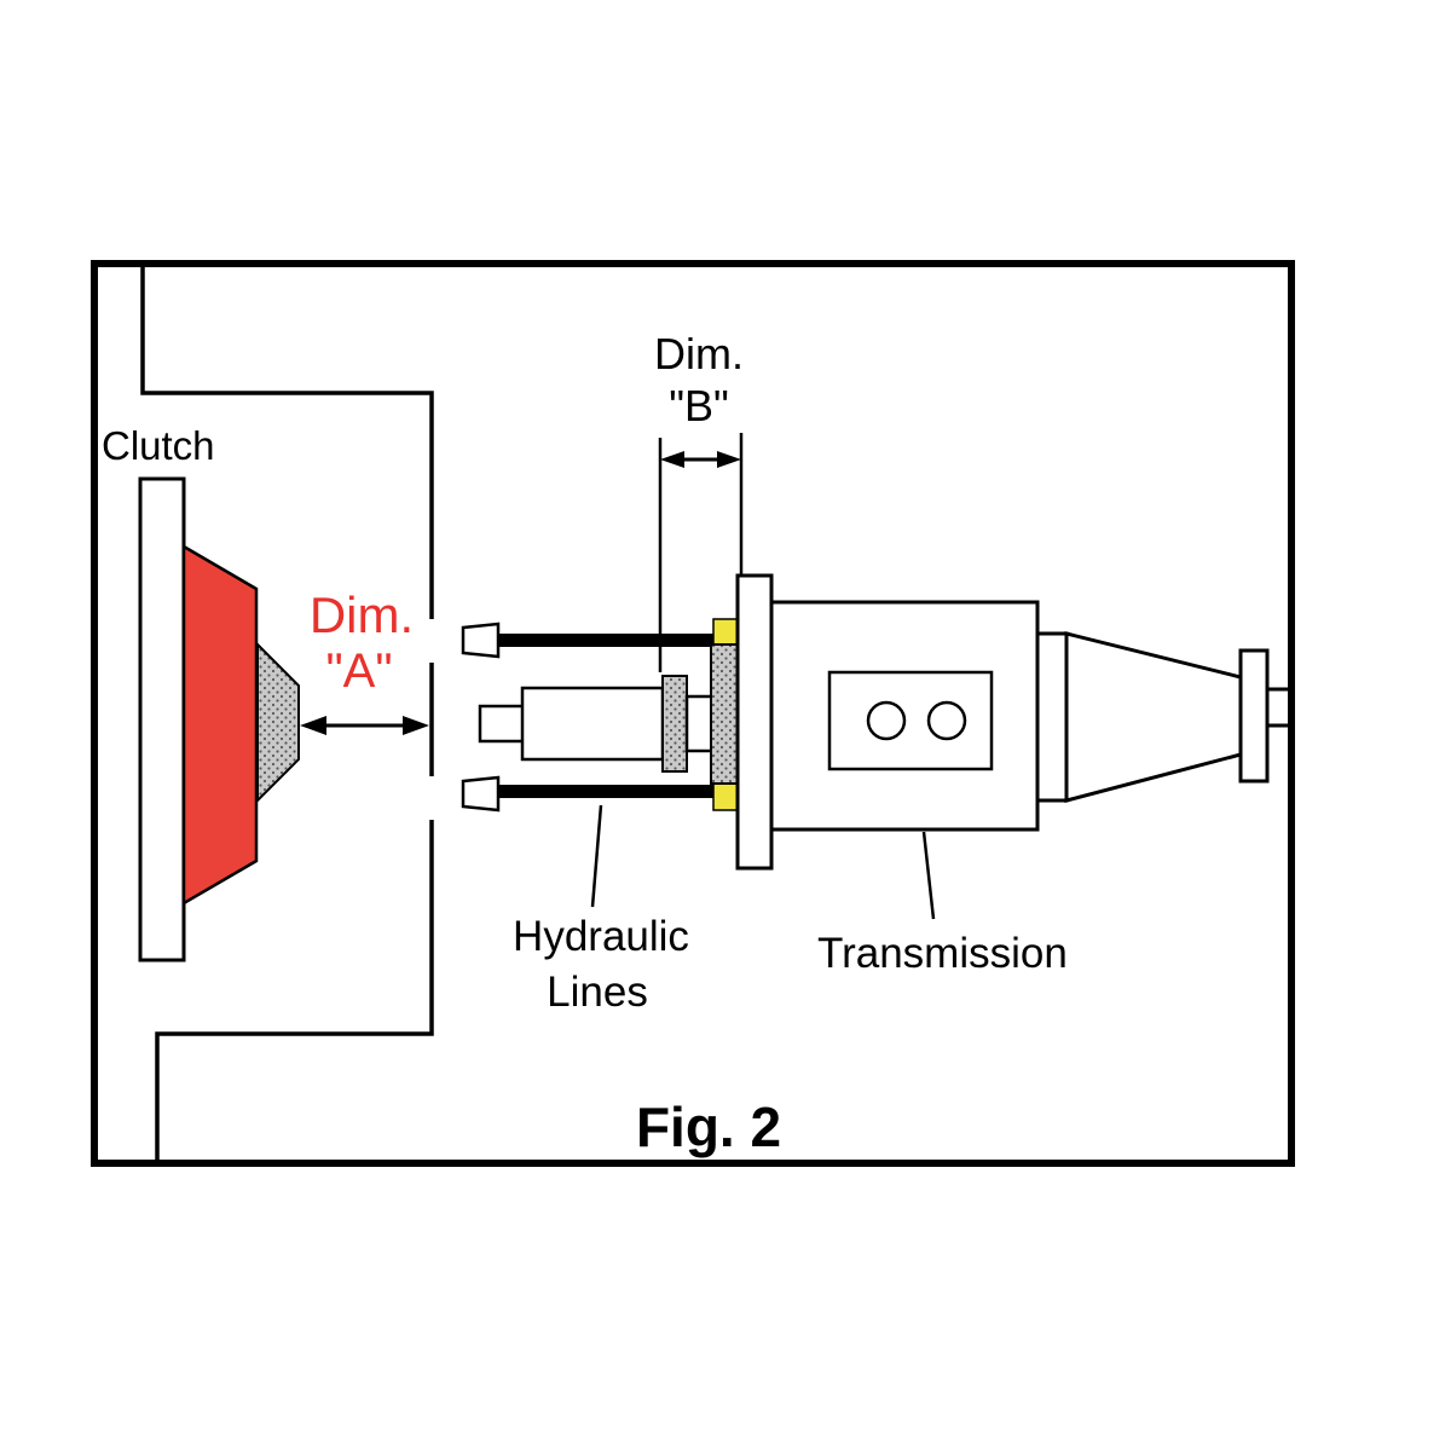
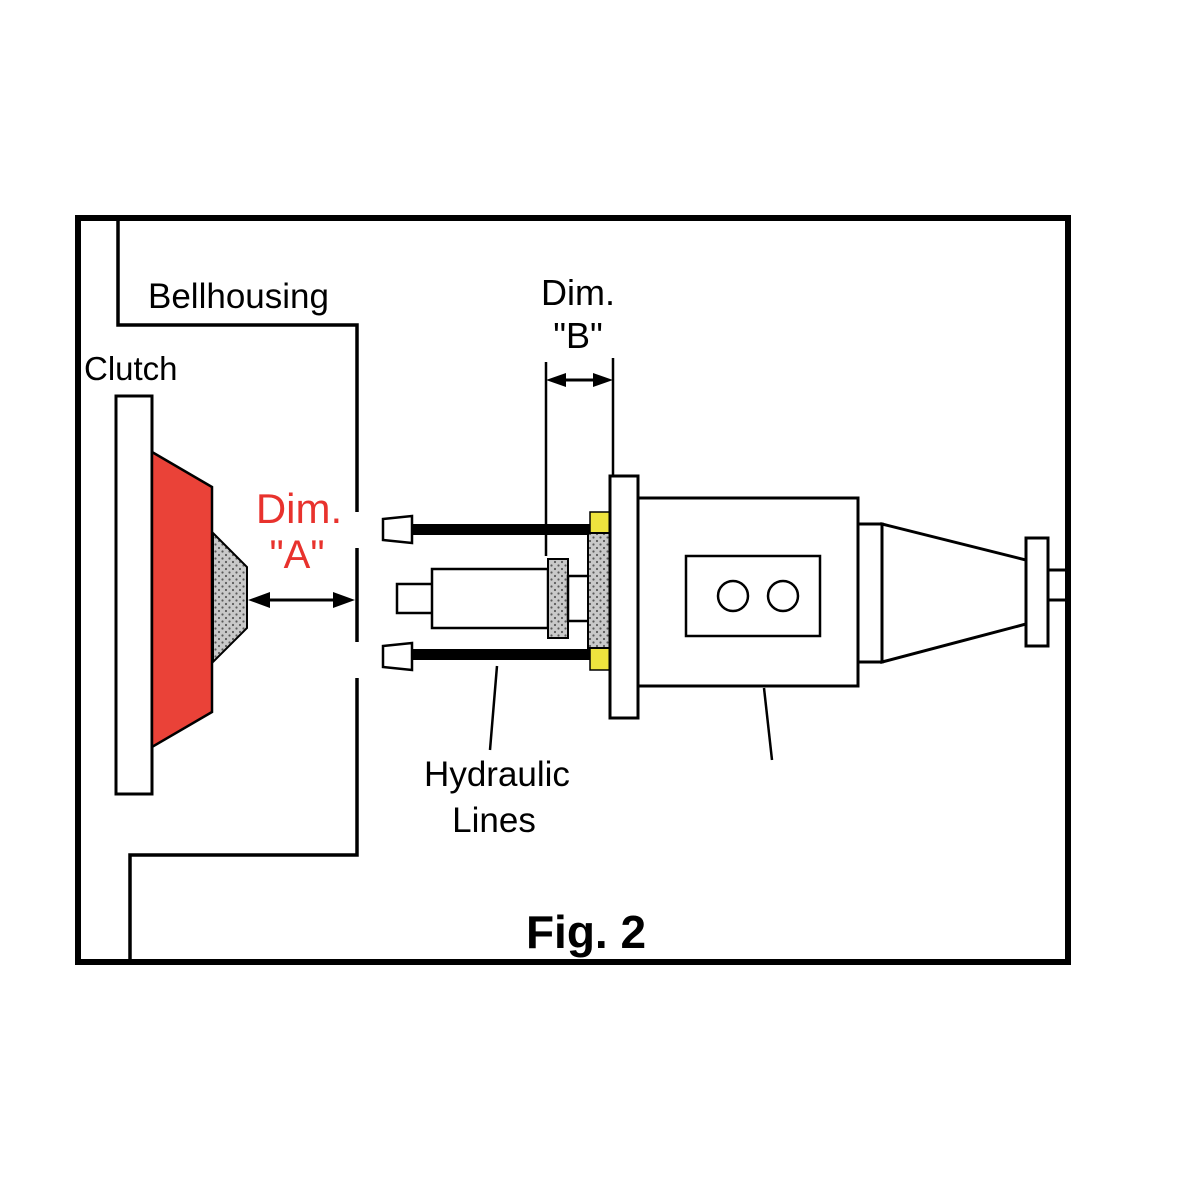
  Dim.
  "A"
  Dim.
  "B"
+ Bellhousing
  Clutch
  Hydraulic
  Lines
- Transmission
  Fig. 2
